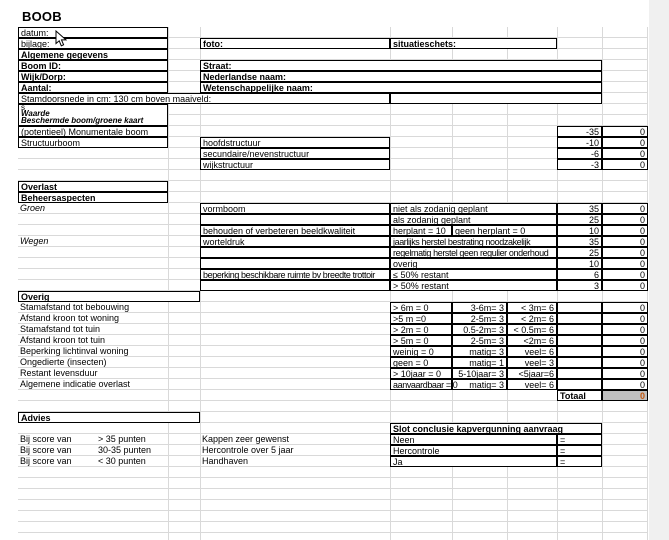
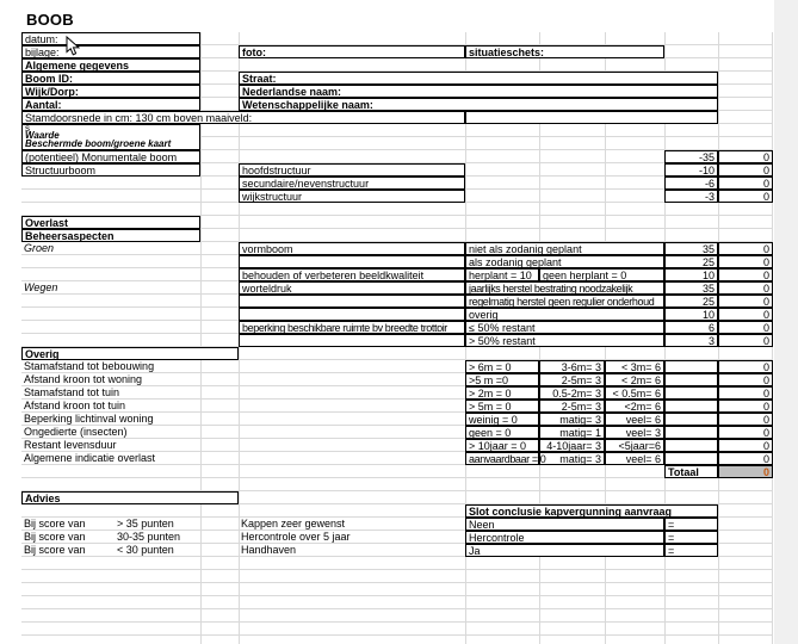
  BOOB
  datum:
  bijlage:
  foto:
  situatieschets:
  Algemene gegevens
  Boom ID:
  Straat:
  Wijk/Dorp:
  Nederlandse naam:
  Aantal:
  Wetenschappelijke naam:
  Stamdoorsnede in cm: 130 cm boven maaiveld:
  s
  Waarde
  Beschermde boom/groene kaart
  (potentieel) Monumentale boom
  -35
  0
  Structuurboom
  hoofdstructuur
  -10
  0
  secundaire/nevenstructuur
  -6
  0
  wijkstructuur
  -3
  0
  Overlast
  Beheersaspecten
  Groen
  vormboom
  niet als zodanig geplant
  35
  0
  als zodanig geplant
  25
  0
  behouden of verbeteren beeldkwaliteit
  herplant = 10
  geen herplant = 0
  10
  0
  Wegen
  worteldruk
  jaarlijks herstel bestrating noodzakelijk
  35
  0
  regelmatig herstel geen regulier onderhoud
  25
  0
  overig
  10
  0
  beperking beschikbare ruimte bv breedte trottoir
  ≤ 50% restant
  6
  0
  > 50% restant
  3
  0
  Overig
  Stamafstand tot bebouwing
  > 6m = 0
  3-6m= 3
  < 3m= 6
  0
  Afstand kroon tot woning
  >5 m =0
  2-5m= 3
  < 2m= 6
  0
  Stamafstand tot tuin
  > 2m = 0
  0.5-2m= 3
  < 0.5m= 6
  0
  Afstand kroon tot tuin
  > 5m = 0
  2-5m= 3
  <2m= 6
  0
  Beperking lichtinval woning
  weinig = 0
  matig= 3
  veel= 6
  0
  Ongedierte (insecten)
  geen = 0
  matig= 1
  veel= 3
  0
  Restant levensduur
  > 10jaar = 0
- 5-10jaar= 3
+ 4-10jaar= 3
  <5jaar=6
  0
  Algemene indicatie overlast
  aanvaardbaar =
  matig= 3
  veel= 6
  0
  Totaal
  0
  Advies
  Slot conclusie kapvergunning aanvraag
  Bij score van
  > 35 punten
  Kappen zeer gewenst
  Neen
  =
  Bij score van
  30-35 punten
  Hercontrole over 5 jaar
  Hercontrole
  =
  Bij score van
  < 30 punten
  Handhaven
  Ja
  =
